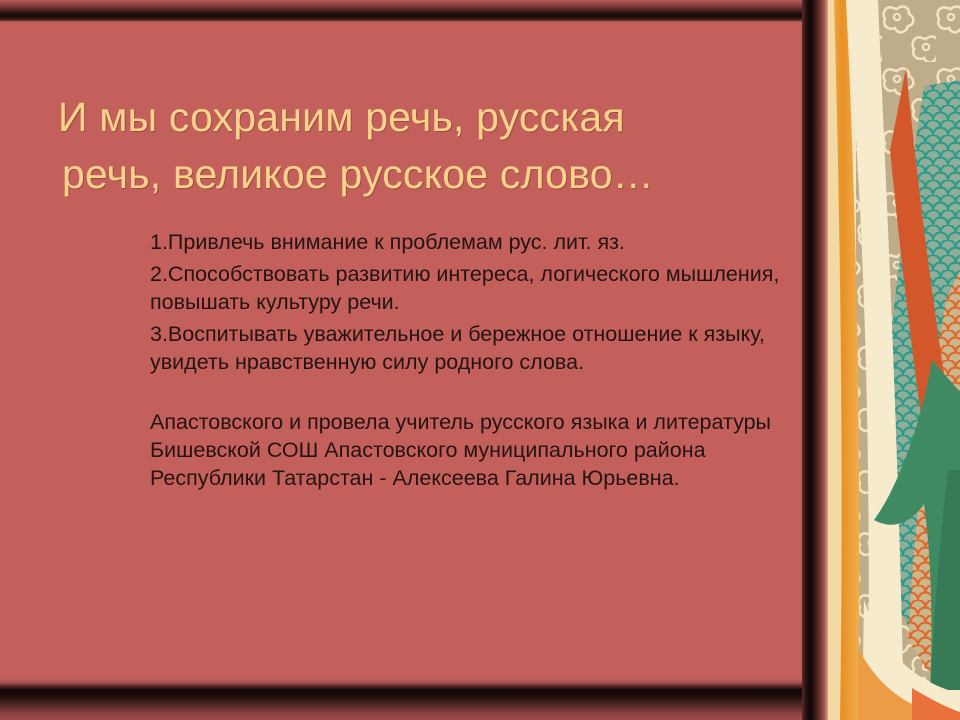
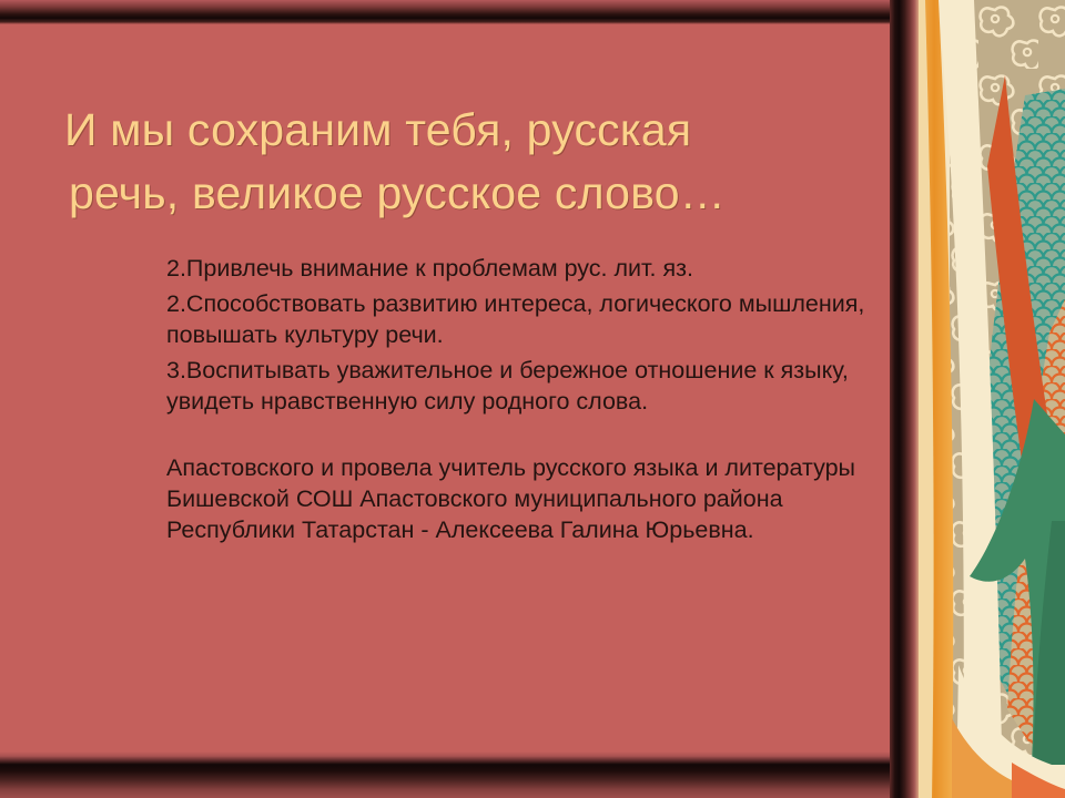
- И мы сохраним речь, русская
+ И мы сохраним тебя, русская
  речь, великое русское слово…
- 1.Привлечь внимание к проблемам рус. лит. яз.
+ 2.Привлечь внимание к проблемам рус. лит. яз.
  2.Способствовать развитию интереса, логического мышления, повышать культуру речи.
  3.Воспитывать уважительное и бережное отношение к языку, увидеть нравственную силу родного слова.
  Апастовского и провела учитель русского языка и литературы Бишевской СОШ Апастовского муниципального района Республики Татарстан - Алексеева Галина Юрьевна.
